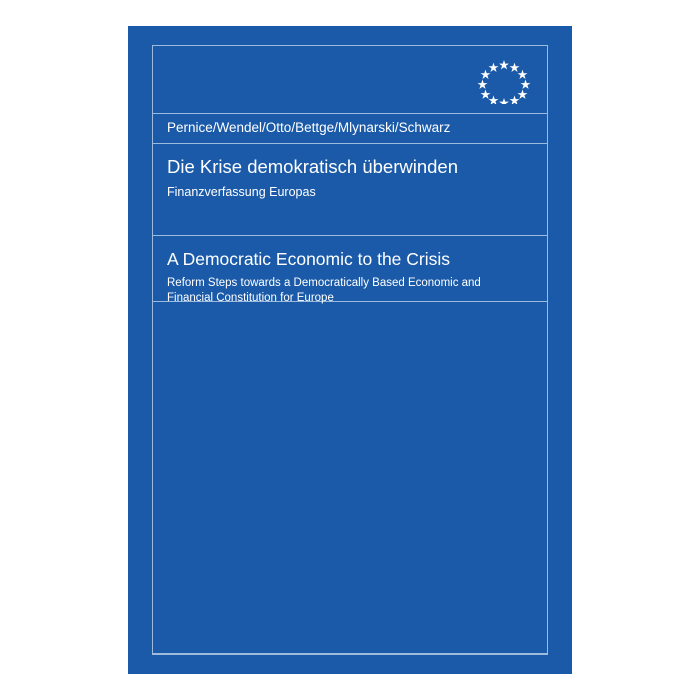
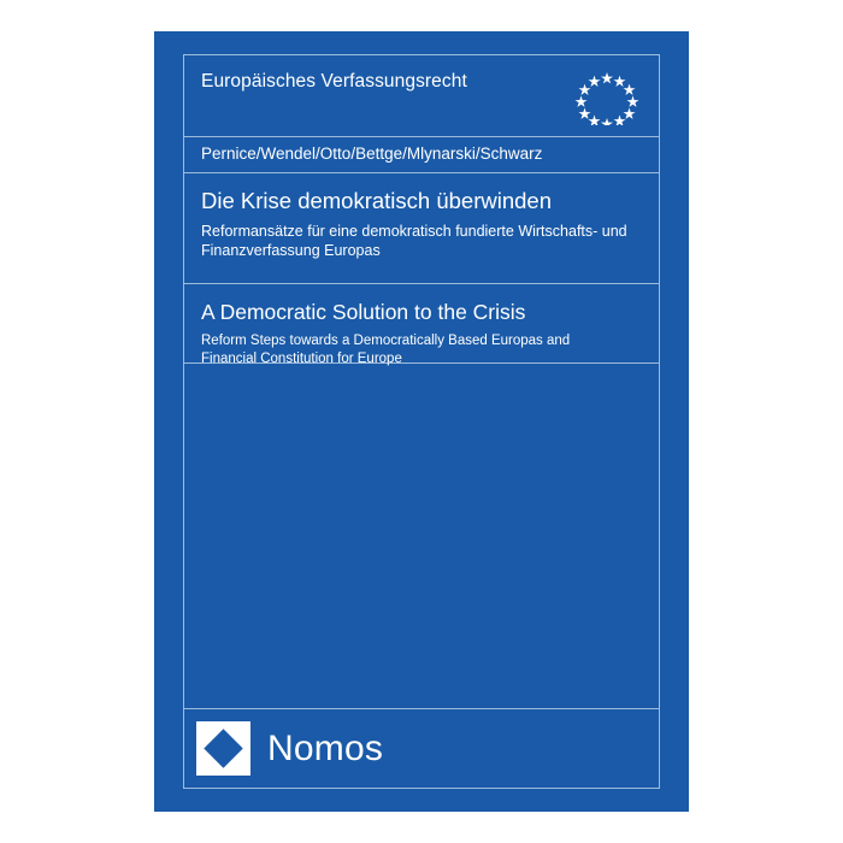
+ Europäisches Verfassungsrecht
  Pernice/Wendel/Otto/Bettge/Mlynarski/Schwarz
  Die Krise demokratisch überwinden
+ Reformansätze für eine demokratisch fundierte Wirtschafts- und
  Finanzverfassung Europas
- A Democratic Economic to the Crisis
+ A Democratic Solution to the Crisis
- Reform Steps towards a Democratically Based Economic and
+ Reform Steps towards a Democratically Based Europas and
  Financial Constitution for Europe
+ Nomos
